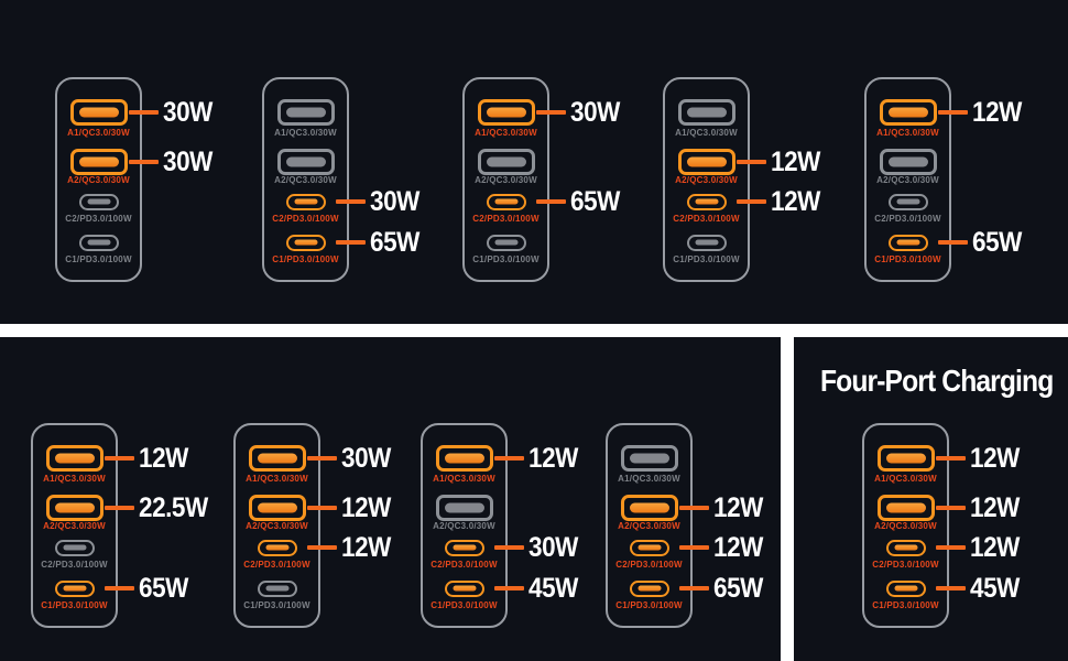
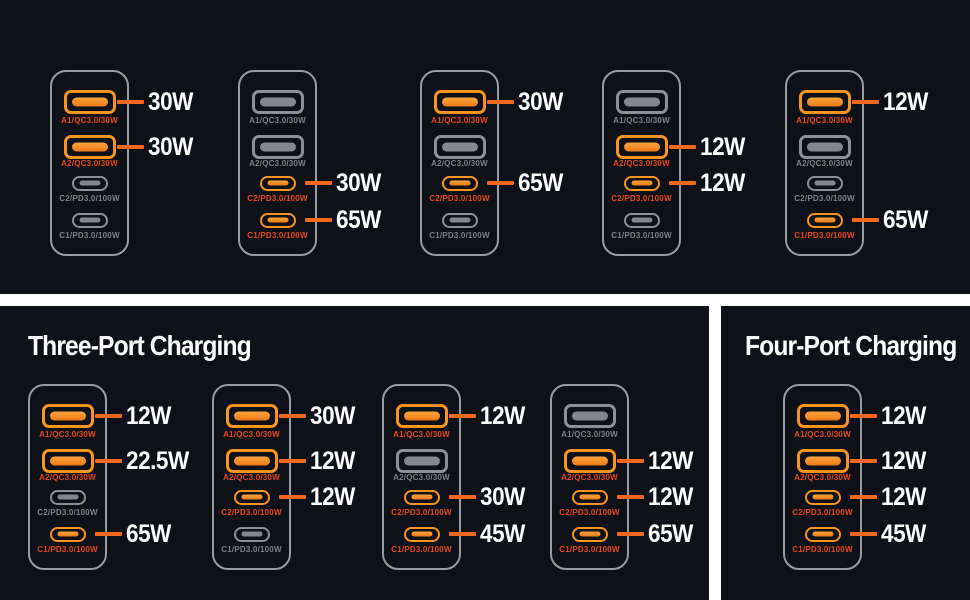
  A1/QC3.0/30W
  30W
  A2/QC3.0/30W
  30W
  C2/PD3.0/100W
  C1/PD3.0/100W
  A1/QC3.0/30W
  A2/QC3.0/30W
  C2/PD3.0/100W
  30W
  C1/PD3.0/100W
  65W
  A1/QC3.0/30W
  30W
  A2/QC3.0/30W
  C2/PD3.0/100W
  65W
  C1/PD3.0/100W
  A1/QC3.0/30W
  A2/QC3.0/30W
  12W
  C2/PD3.0/100W
  12W
  C1/PD3.0/100W
  A1/QC3.0/30W
  12W
  A2/QC3.0/30W
  C2/PD3.0/100W
  C1/PD3.0/100W
  65W
+ Three-Port Charging
  A1/QC3.0/30W
  12W
  A2/QC3.0/30W
  22.5W
  C2/PD3.0/100W
  C1/PD3.0/100W
  65W
  A1/QC3.0/30W
  30W
  A2/QC3.0/30W
  12W
  C2/PD3.0/100W
  12W
  C1/PD3.0/100W
  A1/QC3.0/30W
  12W
  A2/QC3.0/30W
  C2/PD3.0/100W
  30W
  C1/PD3.0/100W
  45W
  A1/QC3.0/30W
  A2/QC3.0/30W
  12W
  C2/PD3.0/100W
  12W
  C1/PD3.0/100W
  65W
  Four-Port Charging
  A1/QC3.0/30W
  12W
  A2/QC3.0/30W
  12W
  C2/PD3.0/100W
  12W
  C1/PD3.0/100W
  45W
